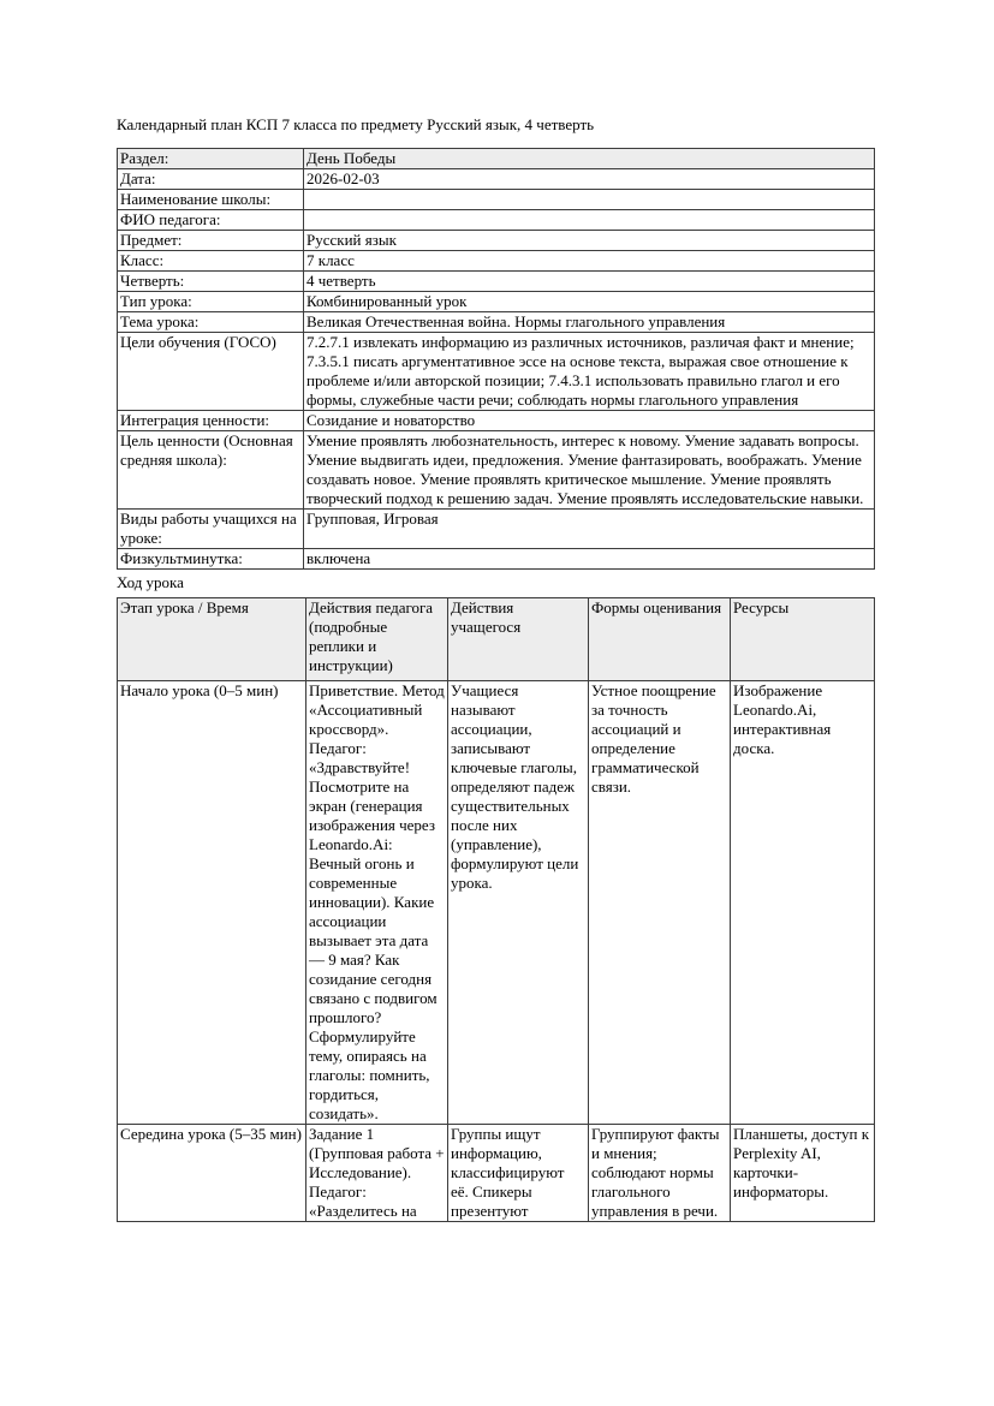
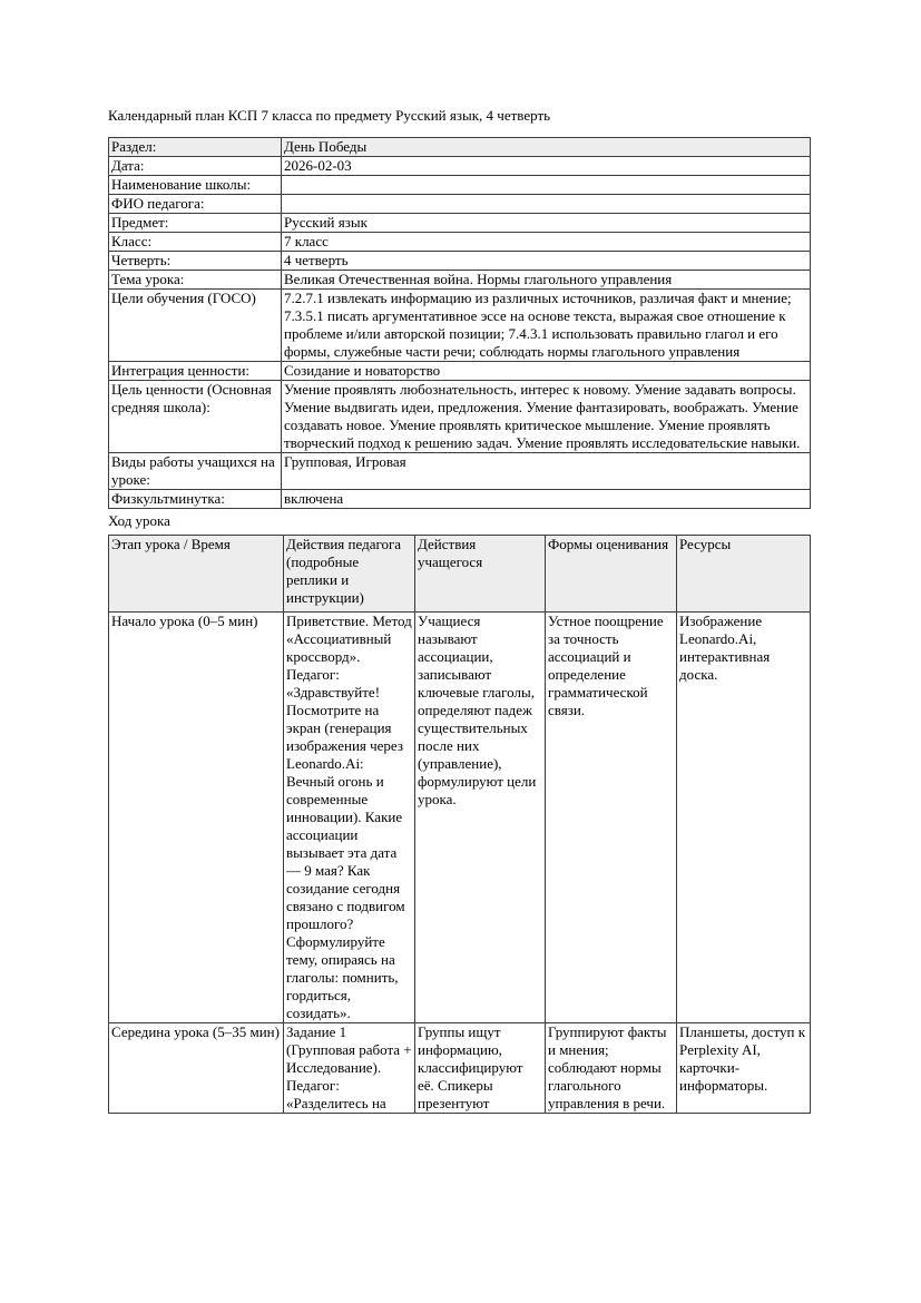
  Календарный план КСП 7 класса по предмету Русский язык, 4 четверть
  Раздел:	День Победы
  Дата:	2026-02-03
  Наименование школы:
  ФИО педагога:
  Предмет:	Русский язык
  Класс:	7 класс
  Четверть:	4 четверть
- Тип урока:	Комбинированный урок
  Тема урока:	Великая Отечественная война. Нормы глагольного управления
  Цели обучения (ГОСО)	7.2.7.1 извлекать информацию из различных источников, различая факт и мнение; 7.3.5.1 писать аргументативное эссе на основе текста, выражая свое отношение к проблеме и/или авторской позиции; 7.4.3.1 использовать правильно глагол и его формы, служебные части речи; соблюдать нормы глагольного управления
  Интеграция ценности:	Созидание и новаторство
  Цель ценности (Основная средняя школа):	Умение проявлять любознательность, интерес к новому. Умение задавать вопросы. Умение выдвигать идеи, предложения. Умение фантазировать, воображать. Умение создавать новое. Умение проявлять критическое мышление. Умение проявлять творческий подход к решению задач. Умение проявлять исследовательские навыки.
  Виды работы учащихся на уроке:	Групповая, Игровая
  Физкультминутка:	включена
  Ход урока
  Этап урока / Время	Действия педагога (подробные реплики и инструкции)	Действия учащегося	Формы оценивания	Ресурсы
  Начало урока (0–5 мин)	Приветствие. Метод «Ассоциативный кроссворд». Педагог: «Здравствуйте! Посмотрите на экран (генерация изображения через Leonardo.Ai: Вечный огонь и современные инновации). Какие ассоциации вызывает эта дата — 9 мая? Как созидание сегодня связано с подвигом прошлого? Сформулируйте тему, опираясь на глаголы: помнить, гордиться, созидать».	Учащиеся называют ассоциации, записывают ключевые глаголы, определяют падеж существительных после них (управление), формулируют цели урока.	Устное поощрение за точность ассоциаций и определение грамматической связи.	Изображение Leonardo.Ai, интерактивная доска.
  Середина урока (5–35 мин)	Задание 1 (Групповая работа + Исследование). Педагог: «Разделитесь на	Группы ищут информацию, классифицируют её. Спикеры презентуют	Группируют факты и мнения; соблюдают нормы глагольного управления в речи.	Планшеты, доступ к Perplexity AI, карточки-информаторы.
